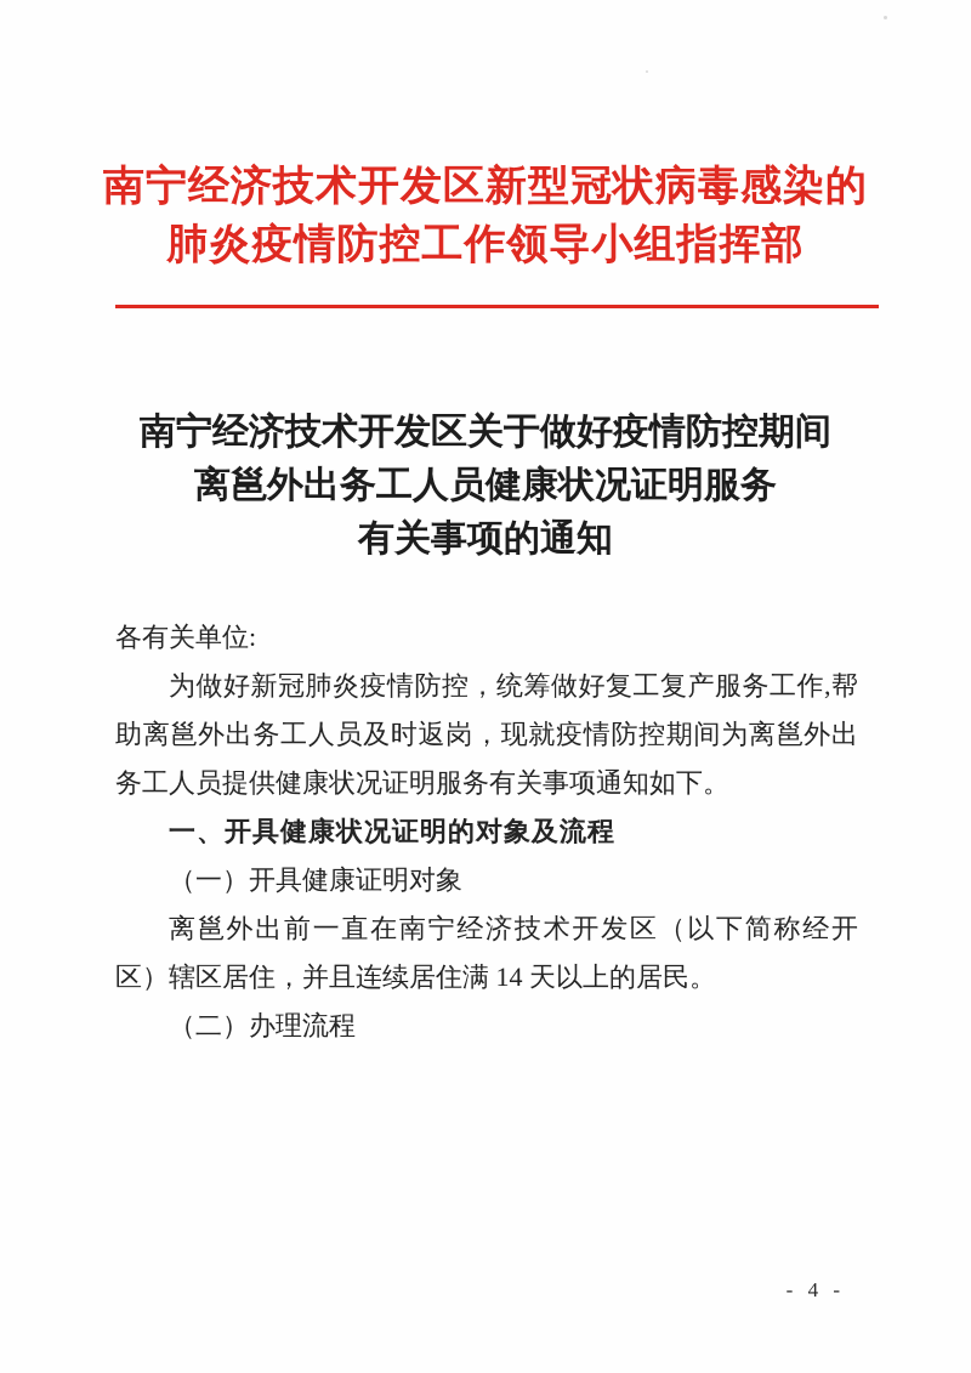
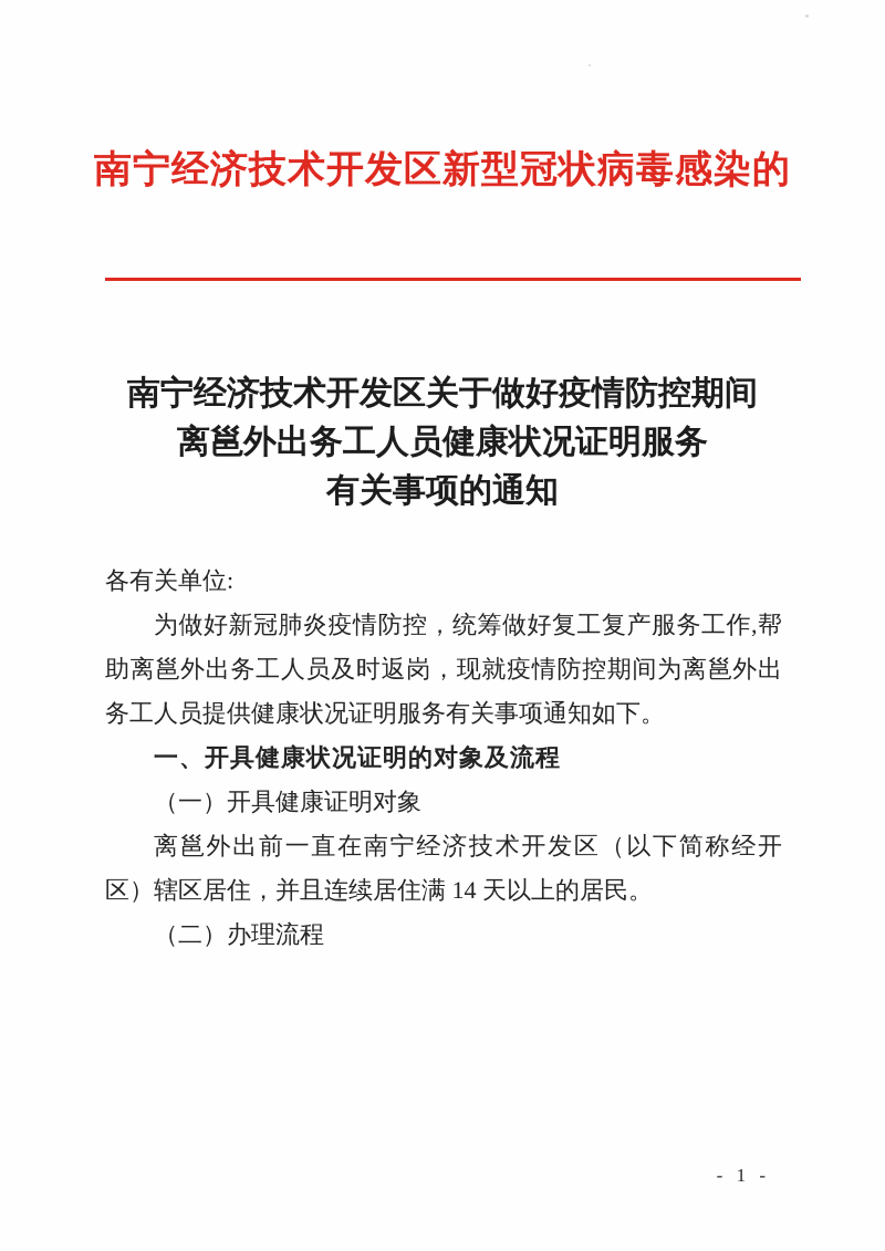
  南宁经济技术开发区新型冠状病毒感染的
- 肺炎疫情防控工作领导小组指挥部
  南宁经济技术开发区关于做好疫情防控期间
  离邕外出务工人员健康状况证明服务
  有关事项的通知
  各有关单位:
  为做好新冠肺炎疫情防控，统筹做好复工复产服务工作,帮助离邕外出务工人员及时返岗，现就疫情防控期间为离邕外出务工人员提供健康状况证明服务有关事项通知如下。
  一、开具健康状况证明的对象及流程
  （一）开具健康证明对象
  离邕外出前一直在南宁经济技术开发区（以下简称经开区）辖区居住，并且连续居住满 14 天以上的居民。
  （二）办理流程
- - 4 -
+ - 1 -
